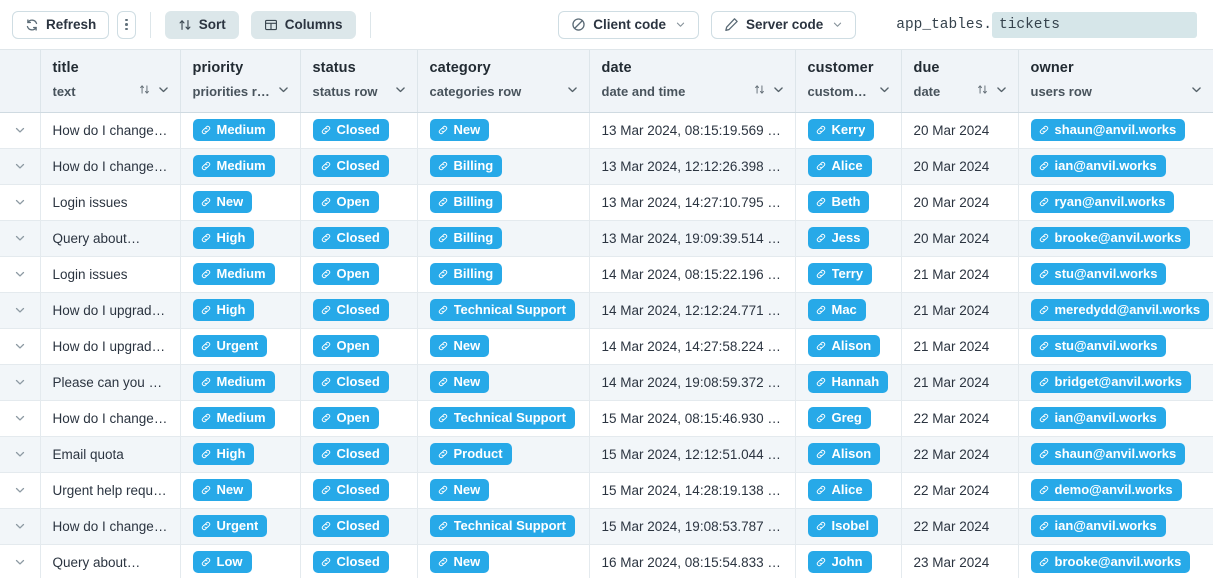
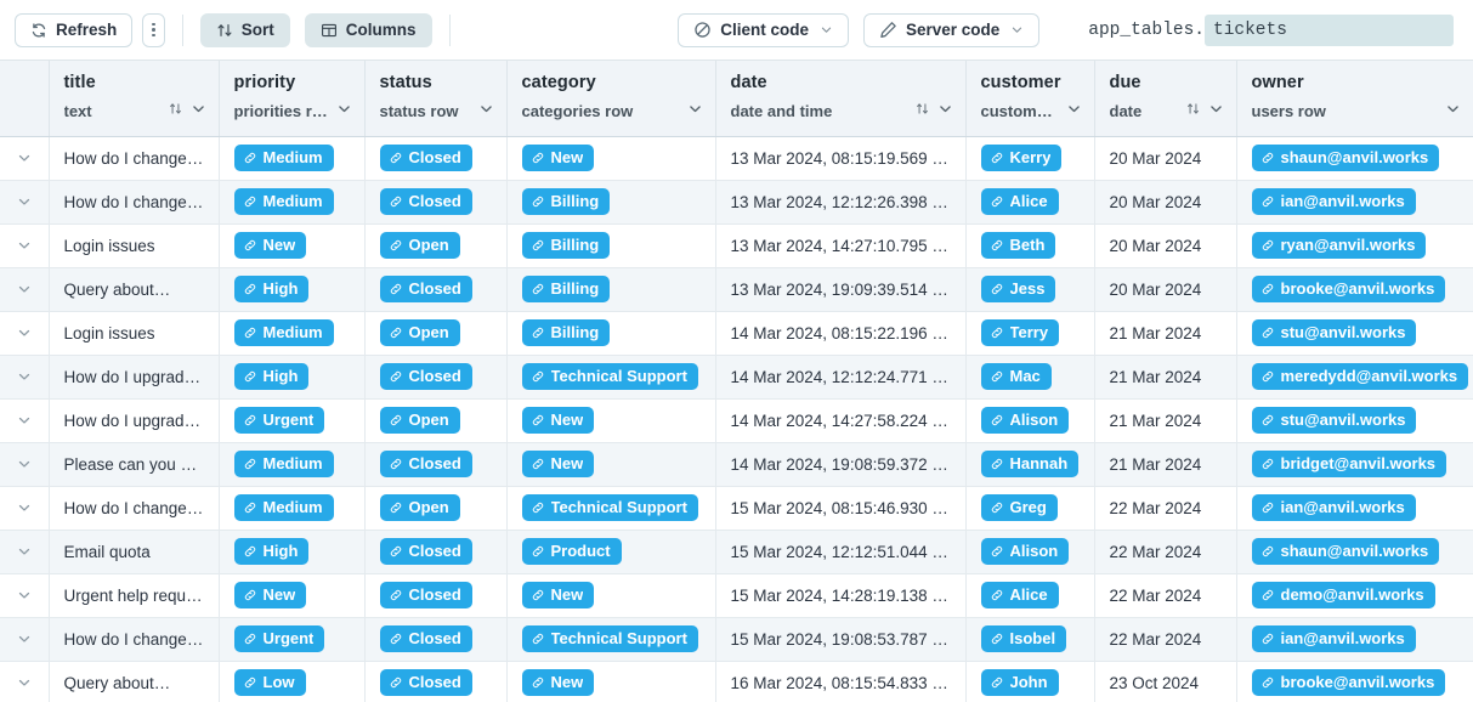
  Refresh
  Sort
  Columns
  Client code
  Server code
  app_tables.
  tickets
  	title text	priority priorities row	status status row	category categories row	date date and time	customer customers	due date	owner users row
  	How do I change m	Medium	Closed	New	13 Mar 2024, 08:15:19.569 +0	Kerry	20 Mar 2024	shaun@anvil.works
  	How do I change m	Medium	Closed	Billing	13 Mar 2024, 12:12:26.398 +0	Alice	20 Mar 2024	ian@anvil.works
  	Login issues	New	Open	Billing	13 Mar 2024, 14:27:10.795 +0	Beth	20 Mar 2024	ryan@anvil.works
  	Query about…	High	Closed	Billing	13 Mar 2024, 19:09:39.514 +0	Jess	20 Mar 2024	brooke@anvil.works
  	Login issues	Medium	Open	Billing	14 Mar 2024, 08:15:22.196 +0	Terry	21 Mar 2024	stu@anvil.works
  	How do I upgrade	High	Closed	Technical Support	14 Mar 2024, 12:12:24.771 +0	Mac	21 Mar 2024	meredydd@anvil.works
  	How do I upgrade	Urgent	Open	New	14 Mar 2024, 14:27:58.224 +0	Alison	21 Mar 2024	stu@anvil.works
  	Please can you add	Medium	Closed	New	14 Mar 2024, 19:08:59.372 +0	Hannah	21 Mar 2024	bridget@anvil.works
  	How do I change m	Medium	Open	Technical Support	15 Mar 2024, 08:15:46.930 +0	Greg	22 Mar 2024	ian@anvil.works
  	Email quota	High	Closed	Product	15 Mar 2024, 12:12:51.044 +0	Alison	22 Mar 2024	shaun@anvil.works
  	Urgent help require	New	Closed	New	15 Mar 2024, 14:28:19.138 +0	Alice	22 Mar 2024	demo@anvil.works
  	How do I change m	Urgent	Closed	Technical Support	15 Mar 2024, 19:08:53.787 +0	Isobel	22 Mar 2024	ian@anvil.works
- 	Query about…	Low	Closed	New	16 Mar 2024, 08:15:54.833 +0	John	23 Mar 2024	brooke@anvil.works
+ 	Query about…	Low	Closed	New	16 Mar 2024, 08:15:54.833 +0	John	23 Oct 2024	brooke@anvil.works
